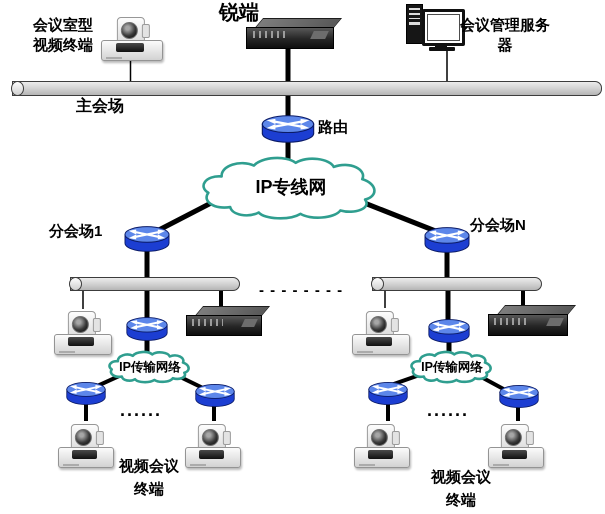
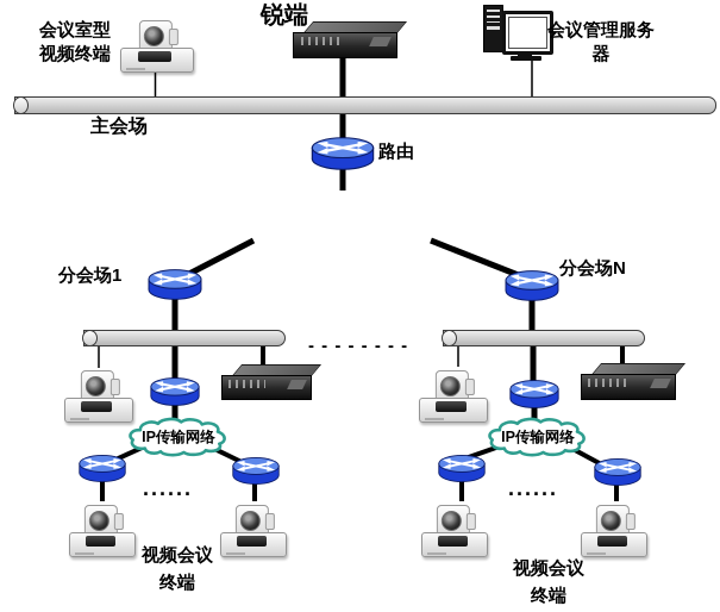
  会议室型
  视频终端
  锐端
  会议管理服务器
  主会场
  路由
- IP专线网
  分会场1
  分会场N
  - - - - - - - -
  IP传输网络
  ......
  视频会议
  终端
  IP传输网络
  ......
  视频会议
  终端
